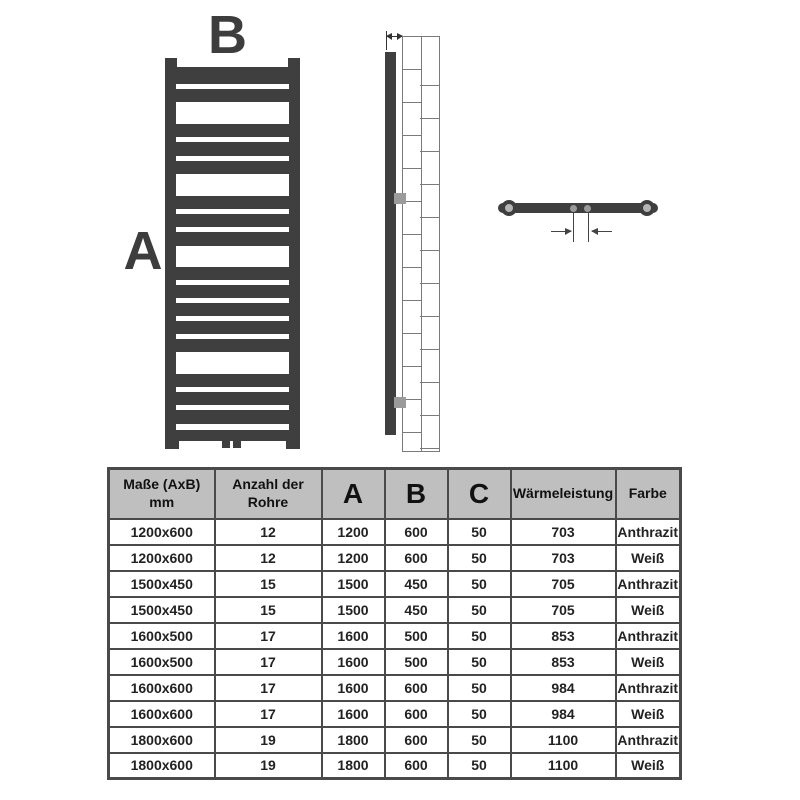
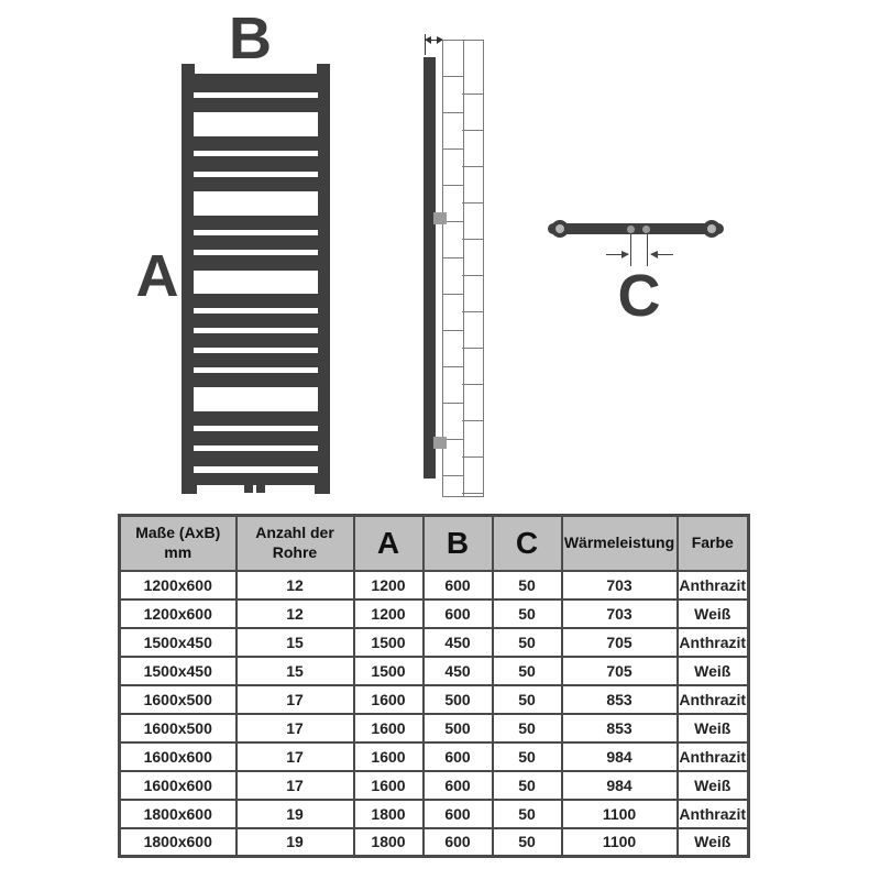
  B
  A
+ C
  Maße (AxB) mm	Anzahl der Rohre	A	B	C	Wärmeleistung	Farbe
  1200x600	12	1200	600	50	703	Anthrazit
  1200x600	12	1200	600	50	703	Weiß
  1500x450	15	1500	450	50	705	Anthrazit
  1500x450	15	1500	450	50	705	Weiß
  1600x500	17	1600	500	50	853	Anthrazit
  1600x500	17	1600	500	50	853	Weiß
  1600x600	17	1600	600	50	984	Anthrazit
  1600x600	17	1600	600	50	984	Weiß
  1800x600	19	1800	600	50	1100	Anthrazit
  1800x600	19	1800	600	50	1100	Weiß
